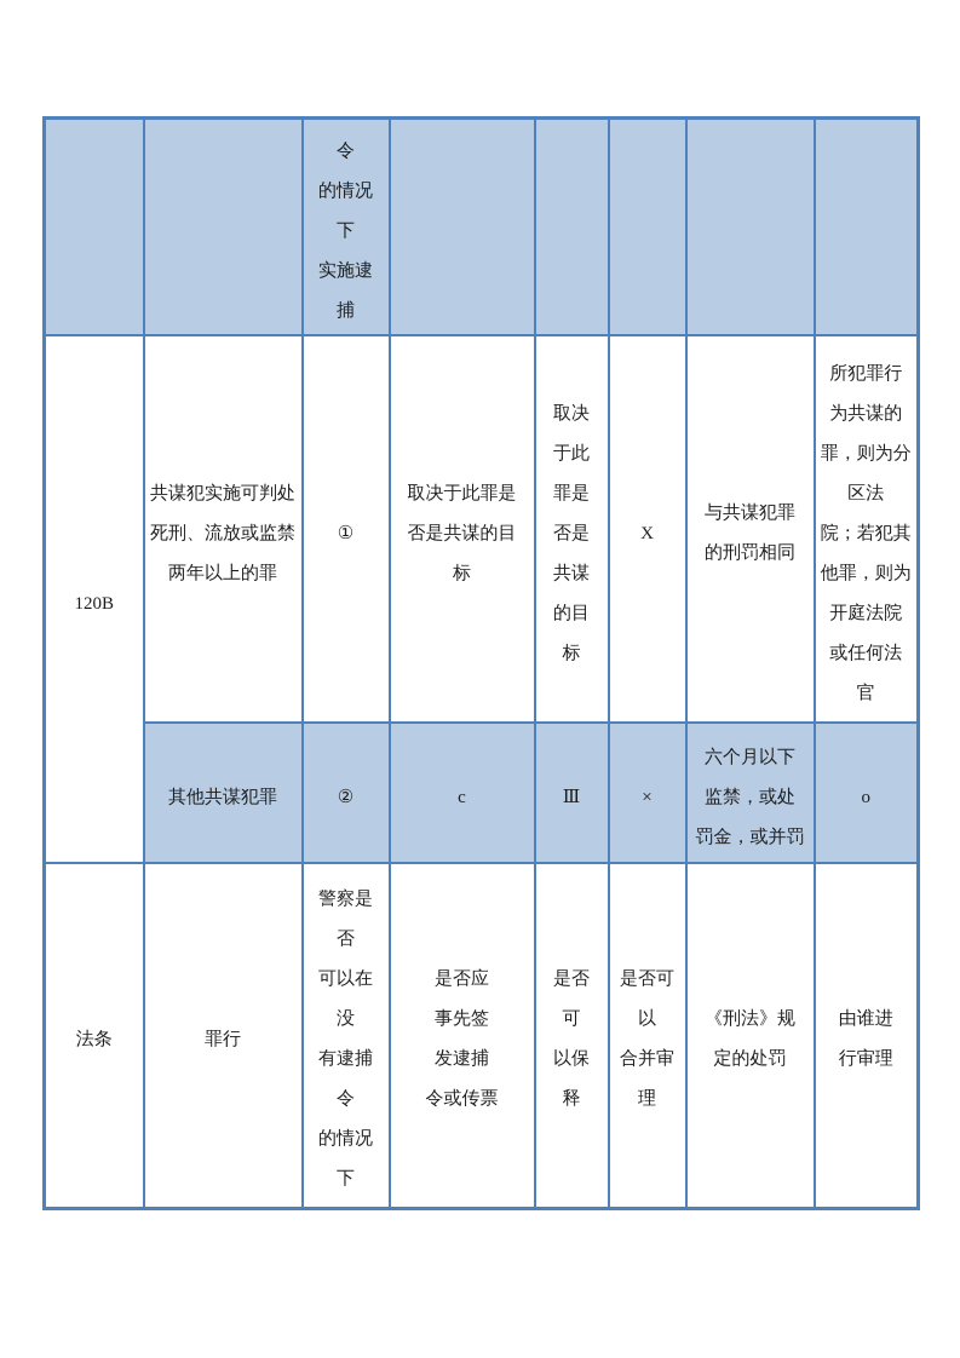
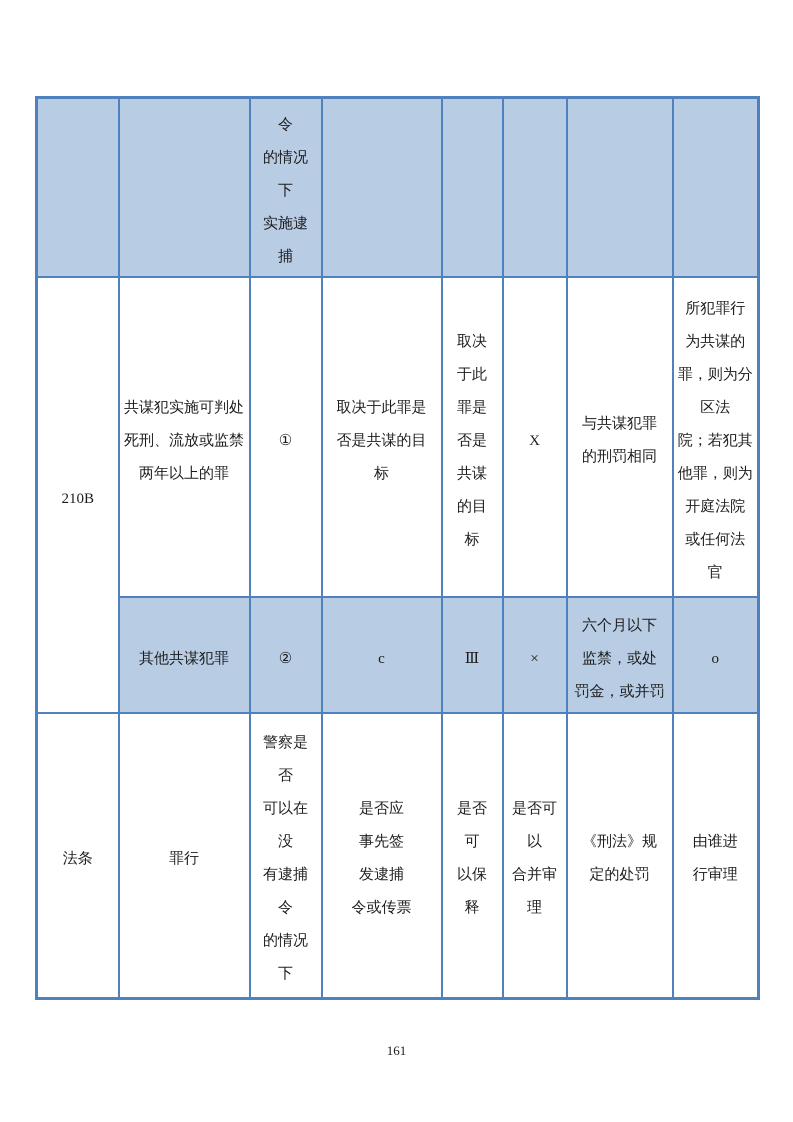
  		令 的情况 下 实施逮 捕
- 120B	共谋犯实施可判处 死刑、流放或监禁 两年以上的罪	①	取决于此罪是 否是共谋的目 标	取决 于此 罪是 否是 共谋 的目 标	X	与共谋犯罪 的刑罚相同	所犯罪行 为共谋的 罪，则为分 区法 院；若犯其 他罪，则为 开庭法院 或任何法 官
+ 210B	共谋犯实施可判处 死刑、流放或监禁 两年以上的罪	①	取决于此罪是 否是共谋的目 标	取决 于此 罪是 否是 共谋 的目 标	X	与共谋犯罪 的刑罚相同	所犯罪行 为共谋的 罪，则为分 区法 院；若犯其 他罪，则为 开庭法院 或任何法 官
  其他共谋犯罪	②	c	Ⅲ	×	六个月以下 监禁，或处 罚金，或并罚	o
  法条	罪行	警察是 否 可以在 没 有逮捕 令 的情况 下	是否应 事先签 发逮捕 令或传票	是否 可 以保 释	是否可 以 合并审 理	《刑法》规 定的处罚	由谁进 行审理
+ 161
